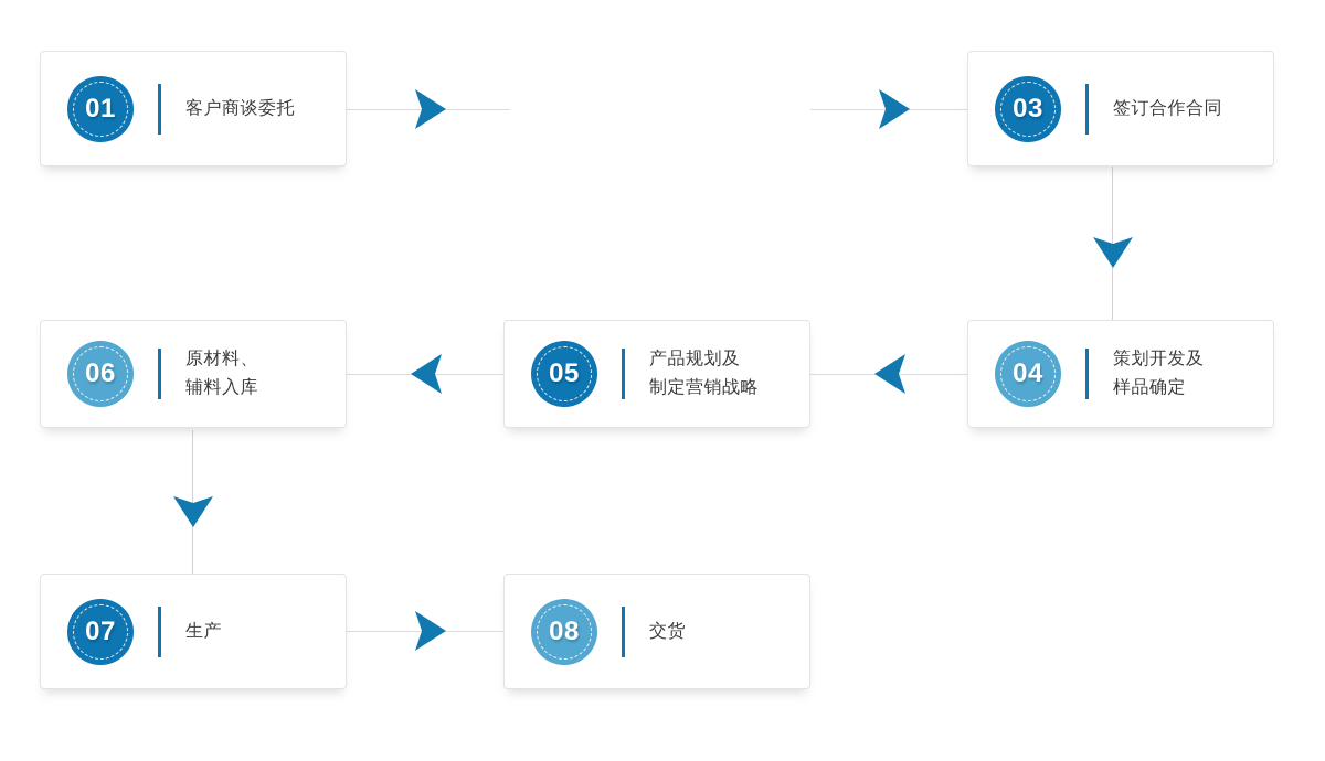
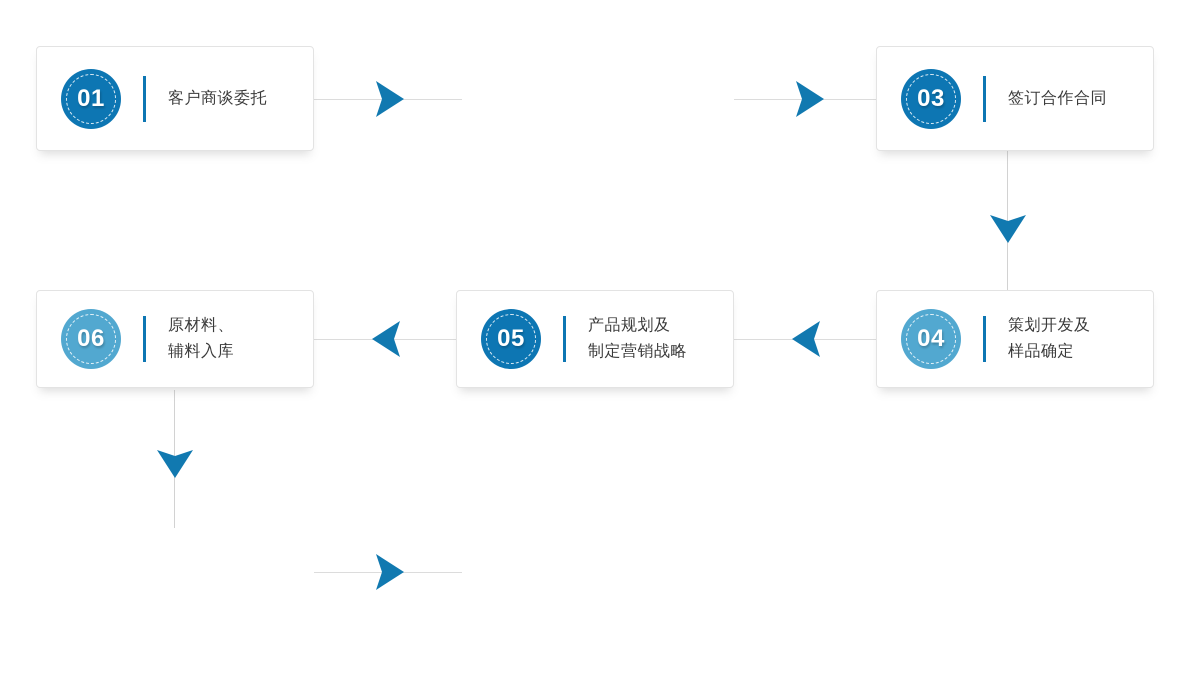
  01
  客户商谈委托
  03
  签订合作合同
  04
  策划开发及
  样品确定
  05
  产品规划及
  制定营销战略
  06
  原材料、
  辅料入库
- 07
- 生产
- 08
- 交货
